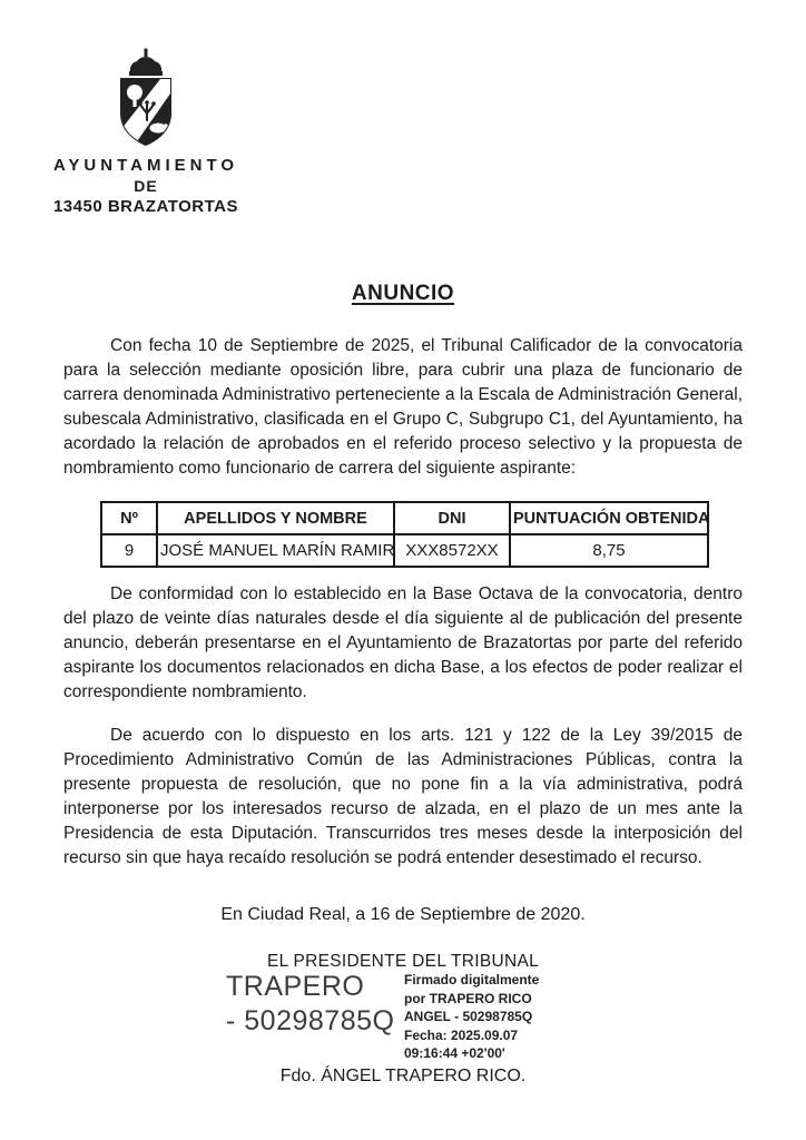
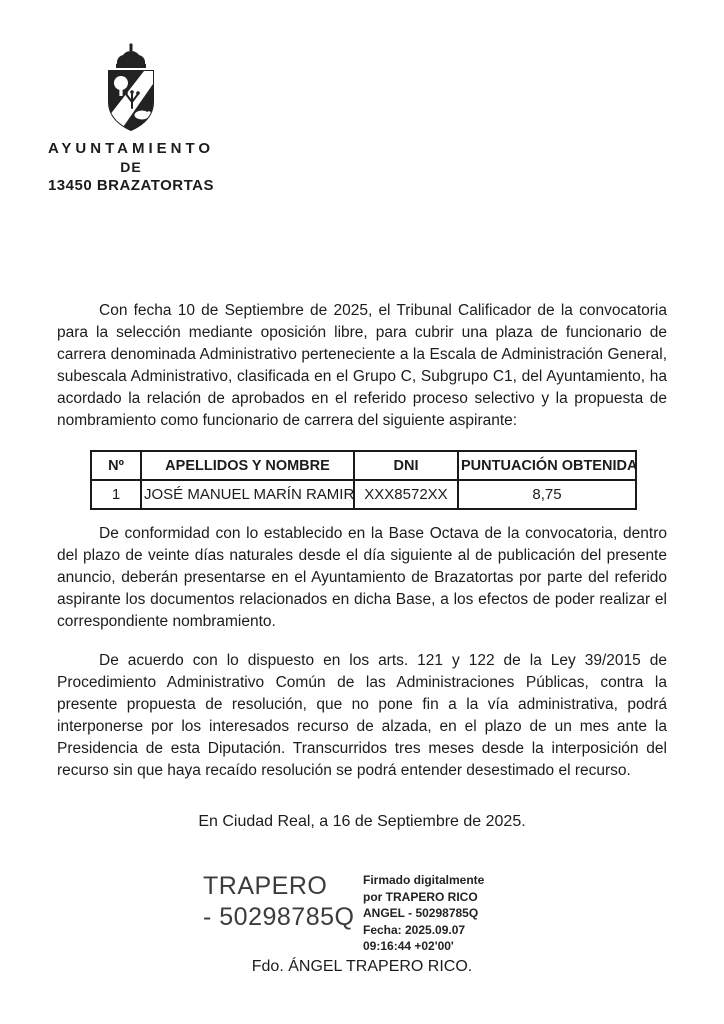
  AYUNTAMIENTO
  DE
  13450 BRAZATORTAS
- ANUNCIO
  Con fecha 10 de Septiembre de 2025, el Tribunal Calificador de la convocatoria para la selección mediante oposición libre, para cubrir una plaza de funcionario de carrera denominada Administrativo perteneciente a la Escala de Administración General, subescala Administrativo, clasificada en el Grupo C, Subgrupo C1, del Ayuntamiento, ha acordado la relación de aprobados en el referido proceso selectivo y la propuesta de nombramiento como funcionario de carrera del siguiente aspirante:
  Nº	APELLIDOS Y NOMBRE	DNI	PUNTUACIÓN OBTENIDA
- 9	JOSÉ MANUEL MARÍN RAMIR	XXX8572XX	8,75
+ 1	JOSÉ MANUEL MARÍN RAMIR	XXX8572XX	8,75
  De conformidad con lo establecido en la Base Octava de la convocatoria, dentro del plazo de veinte días naturales desde el día siguiente al de publicación del presente anuncio, deberán presentarse en el Ayuntamiento de Brazatortas por parte del referido aspirante los documentos relacionados en dicha Base, a los efectos de poder realizar el correspondiente nombramiento.
  De acuerdo con lo dispuesto en los arts. 121 y 122 de la Ley 39/2015 de Procedimiento Administrativo Común de las Administraciones Públicas, contra la presente propuesta de resolución, que no pone fin a la vía administrativa, podrá interponerse por los interesados recurso de alzada, en el plazo de un mes ante la Presidencia de esta Diputación. Transcurridos tres meses desde la interposición del recurso sin que haya recaído resolución se podrá entender desestimado el recurso.
- En Ciudad Real, a 16 de Septiembre de 2020.
+ En Ciudad Real, a 16 de Septiembre de 2025.
- EL PRESIDENTE DEL TRIBUNAL
  TRAPERO
  - 50298785Q
  Firmado digitalmente
  por TRAPERO RICO
  ANGEL - 50298785Q
  Fecha: 2025.09.07
  09:16:44 +02'00'
  Fdo. ÁNGEL TRAPERO RICO.
